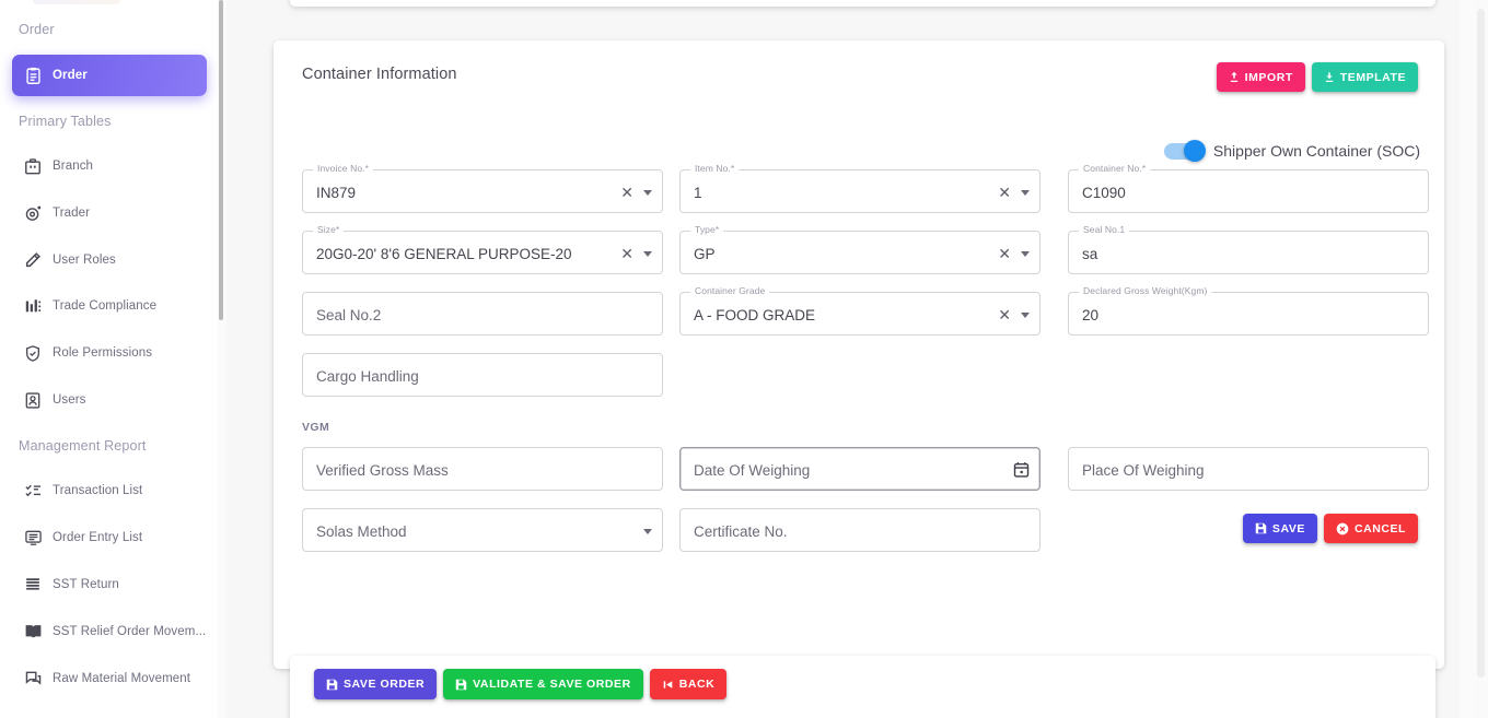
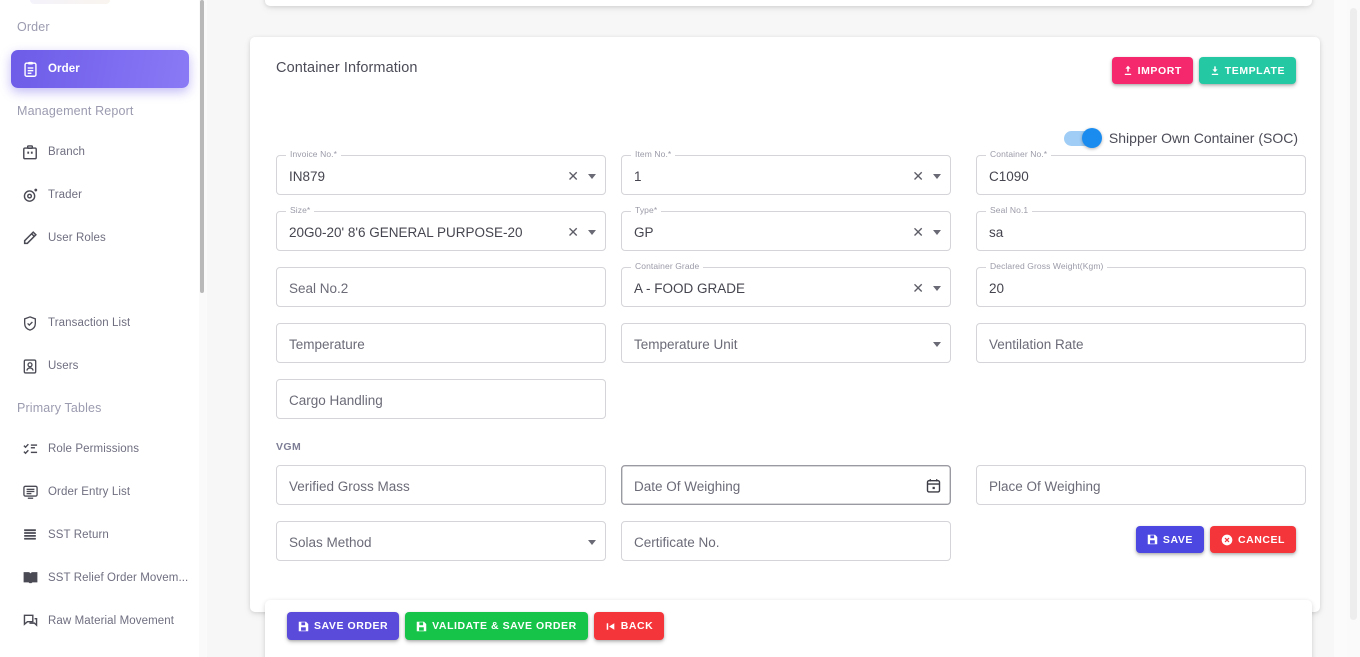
  Order
  Order
- Primary Tables
+ Management Report
  Branch
  Trader
  User Roles
- Trade Compliance
- Role Permissions
+ Transaction List
  Users
- Management Report
+ Primary Tables
- Transaction List
+ Role Permissions
  Order Entry List
  SST Return
  SST Relief Order Movem...
  Raw Material Movement
  Container Information
  IMPORT
  TEMPLATE
  Shipper Own Container (SOC)
  Invoice No.*
  IN879
  ✕
  Item No.*
  1
  ✕
  Container No.*
  C1090
  Size*
  20G0-20' 8'6 GENERAL PURPOSE-20
  ✕
  Type*
  GP
  ✕
  Seal No.1
  sa
  Seal No.2
  Container Grade
  A - FOOD GRADE
  ✕
  Declared Gross Weight(Kgm)
  20
+ Temperature
+ Temperature Unit
+ Ventilation Rate
  Cargo Handling
  VGM
  Verified Gross Mass
  Date Of Weighing
  Place Of Weighing
  Solas Method
  Certificate No.
  SAVE
  CANCEL
  SAVE ORDER
  VALIDATE & SAVE ORDER
  BACK
